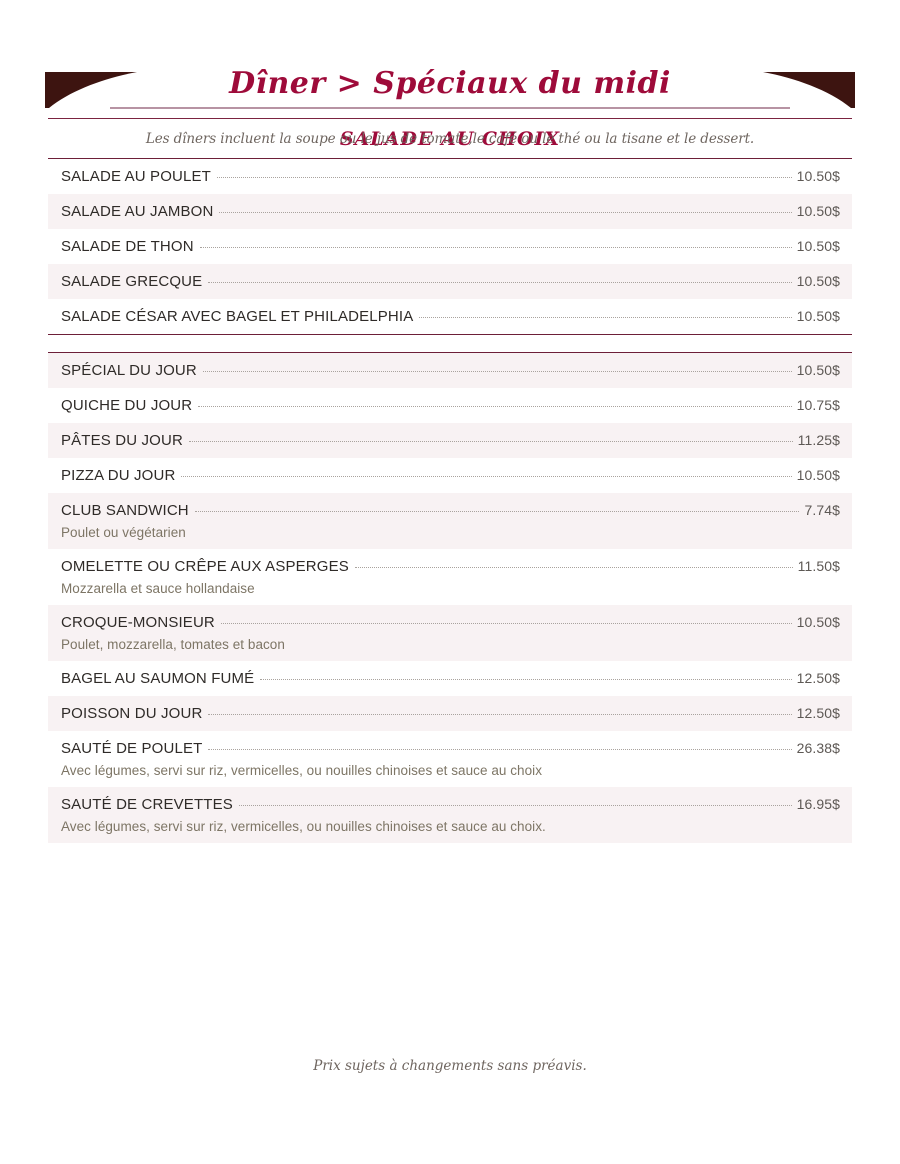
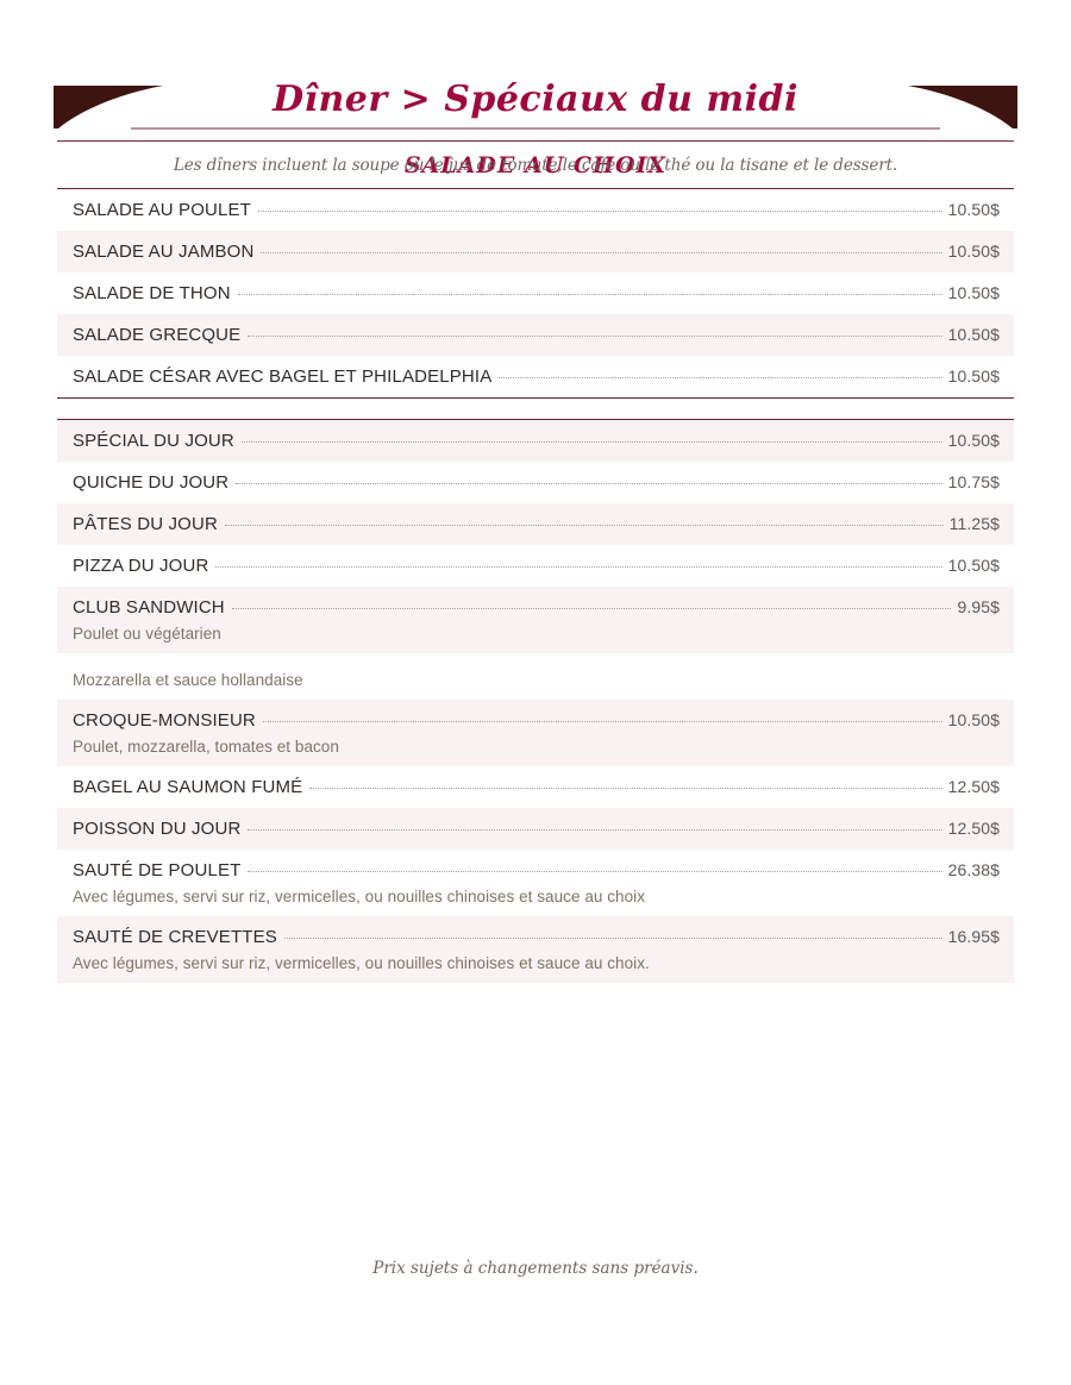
  Dîner > Spéciaux du midi
  Les dîners incluent la soupe ou le jus de tomate,le café ou le thé ou la tisane et le dessert.
  SALADE AU CHOIX
  SALADE AU POULET
  10.50$
  SALADE AU JAMBON
  10.50$
  SALADE DE THON
  10.50$
  SALADE GRECQUE
  10.50$
  SALADE CÉSAR AVEC BAGEL ET PHILADELPHIA
  10.50$
  SPÉCIAL DU JOUR
  10.50$
  QUICHE DU JOUR
  10.75$
  PÂTES DU JOUR
  11.25$
  PIZZA DU JOUR
  10.50$
  CLUB SANDWICH
- 7.74$
+ 9.95$
  Poulet ou végétarien
- OMELETTE OU CRÊPE AUX ASPERGES
- 11.50$
  Mozzarella et sauce hollandaise
  CROQUE-MONSIEUR
  10.50$
  Poulet, mozzarella, tomates et bacon
  BAGEL AU SAUMON FUMÉ
  12.50$
  POISSON DU JOUR
  12.50$
  SAUTÉ DE POULET
  26.38$
  Avec légumes, servi sur riz, vermicelles, ou nouilles chinoises et sauce au choix
  SAUTÉ DE CREVETTES
  16.95$
  Avec légumes, servi sur riz, vermicelles, ou nouilles chinoises et sauce au choix.
  Prix sujets à changements sans préavis.
